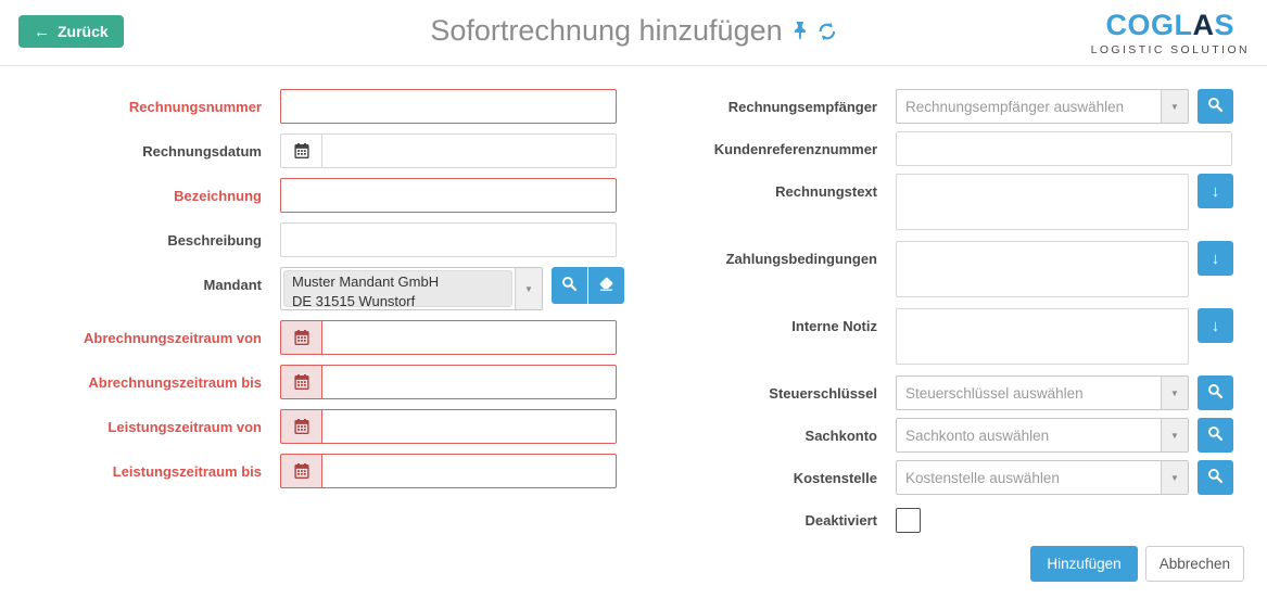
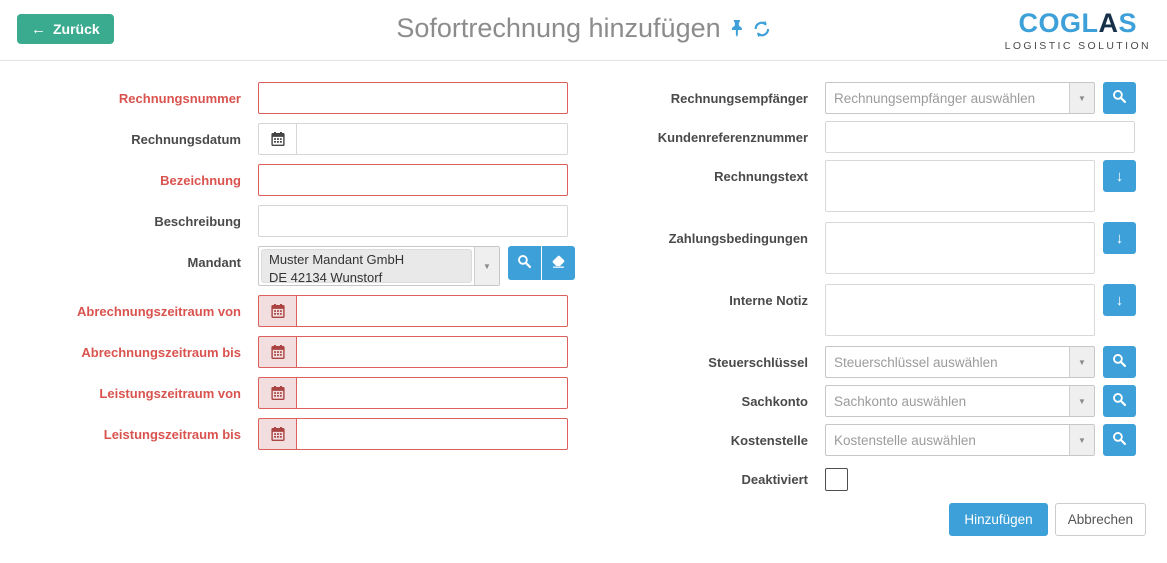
  ←
  Zurück
  Sofortrechnung hinzufügen
  COGLAS
  LOGISTIC SOLUTION
  Rechnungsnummer
  Rechnungsdatum
  Bezeichnung
  Beschreibung
  Mandant
  Muster Mandant GmbH
- DE 31515 Wunstorf
+ DE 42134 Wunstorf
  ▼
  Abrechnungszeitraum von
  Abrechnungszeitraum bis
  Leistungszeitraum von
  Leistungszeitraum bis
  Rechnungsempfänger
  Rechnungsempfänger auswählen
  ▼
  Kundenreferenznummer
  Rechnungstext
  ↓
  Zahlungsbedingungen
  ↓
  Interne Notiz
  ↓
  Steuerschlüssel
  Steuerschlüssel auswählen
  ▼
  Sachkonto
  Sachkonto auswählen
  ▼
  Kostenstelle
  Kostenstelle auswählen
  ▼
  Deaktiviert
  Hinzufügen
  Abbrechen
